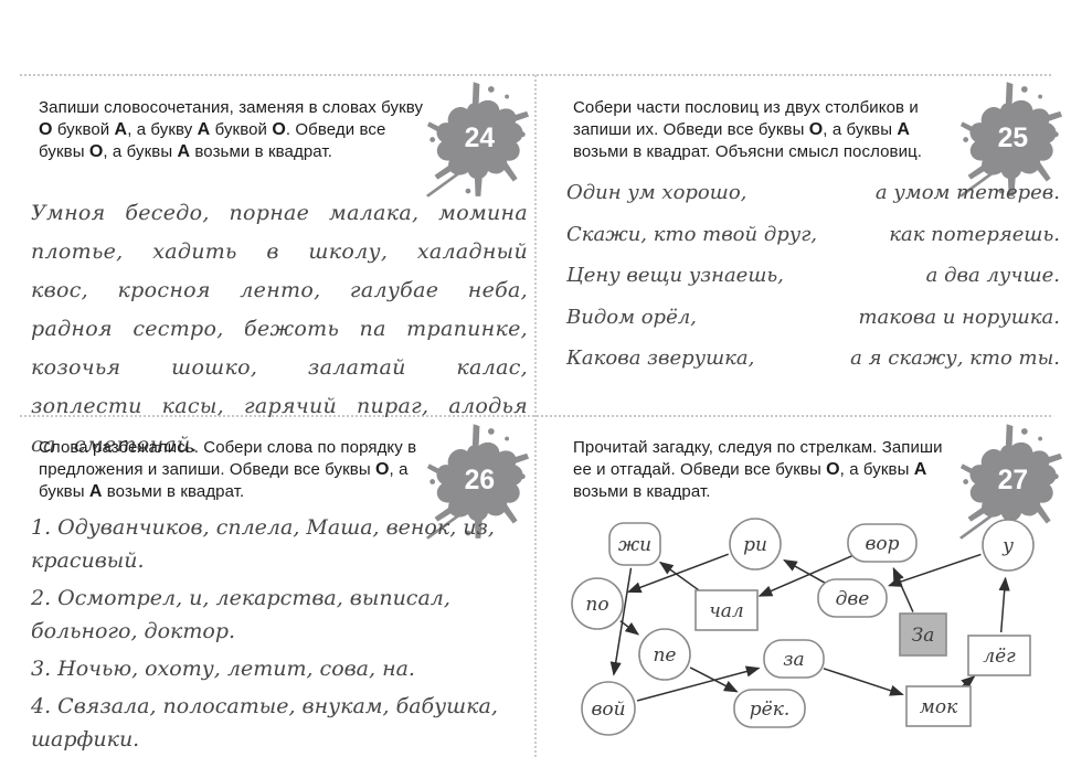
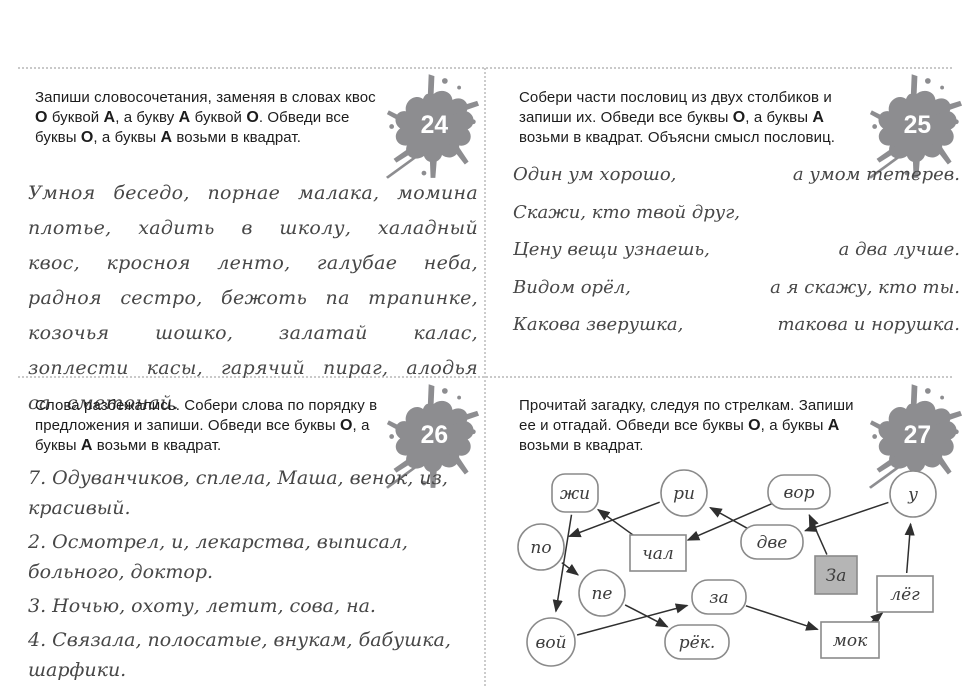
- Запиши словосочетания, заменяя в словах букву О буквой А, а букву А буквой О. Обведи все буквы О, а буквы А возьми в квадрат.
+ Запиши словосочетания, заменяя в словах квос О буквой А, а букву А буквой О. Обведи все буквы О, а буквы А возьми в квадрат.
  24
  Умноя беседо, порнае малака, момина плотье, хадить в школу, халадный квос, кросноя ленто, галубае неба, радноя сестро, бежоть па трапинке, козочья шошко, залатай калас, зоплести касы, гарячий пираг, алодья са сметонай.
  Собери части пословиц из двух столбиков и запиши их. Обведи все буквы О, а буквы А возьми в квадрат. Объясни смысл пословиц.
  25
  Один ум хорошо,
  а умом тетерев.
  Скажи, кто твой друг,
- как потеряешь.
  Цену вещи узнаешь,
  а два лучше.
  Видом орёл,
- такова и норушка.
+ а я скажу, кто ты.
  Какова зверушка,
- а я скажу, кто ты.
+ такова и норушка.
  Слова разбежались. Собери слова по порядку в предложения и запиши. Обведи все буквы О, а буквы А возьми в квадрат.
  26
- 1. Одуванчиков, сплела, Маша, венок, из, красивый.
+ 7. Одуванчиков, сплела, Маша, венок, из, красивый.
  2. Осмотрел, и, лекарства, выписал, больного, доктор.
  3. Ночью, охоту, летит, сова, на.
  4. Связала, полосатые, внукам, бабушка, шарфики.
  Прочитай загадку, следуя по стрелкам. Запиши ее и отгадай. Обведи все буквы О, а буквы А возьми в квадрат.
  27
  жи
  ри
  вор
  у
  по
  чал
  две
  За
  пе
  за
  лёг
  вой
  рёк.
  мок
